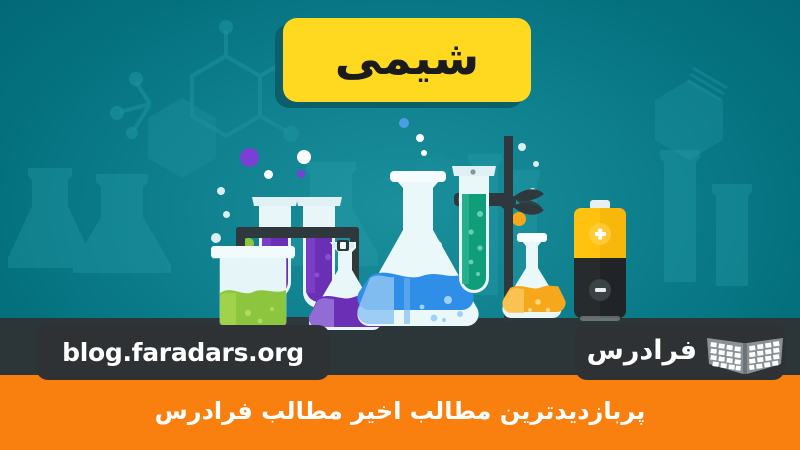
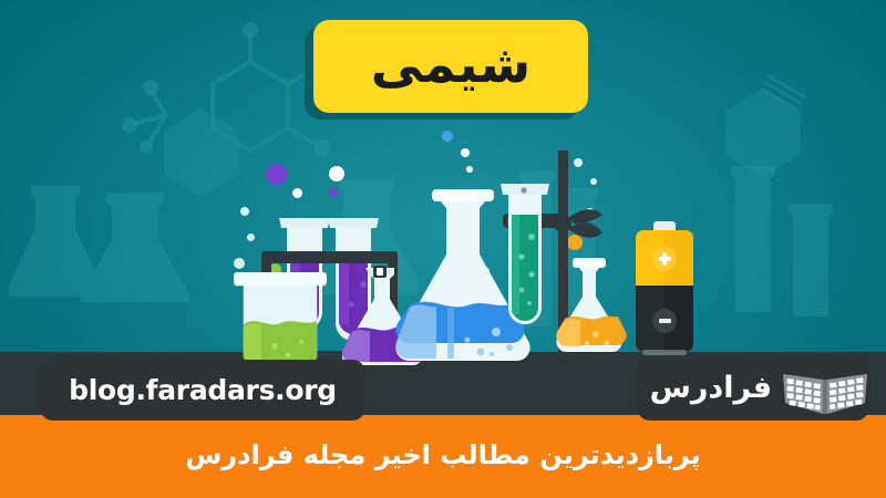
  شیمی
  blog.faradars.org
  فرادرس
- پربازدیدترین مطالب اخیر مطالب فرادرس
+ پربازدیدترین مطالب اخیر مجله فرادرس
